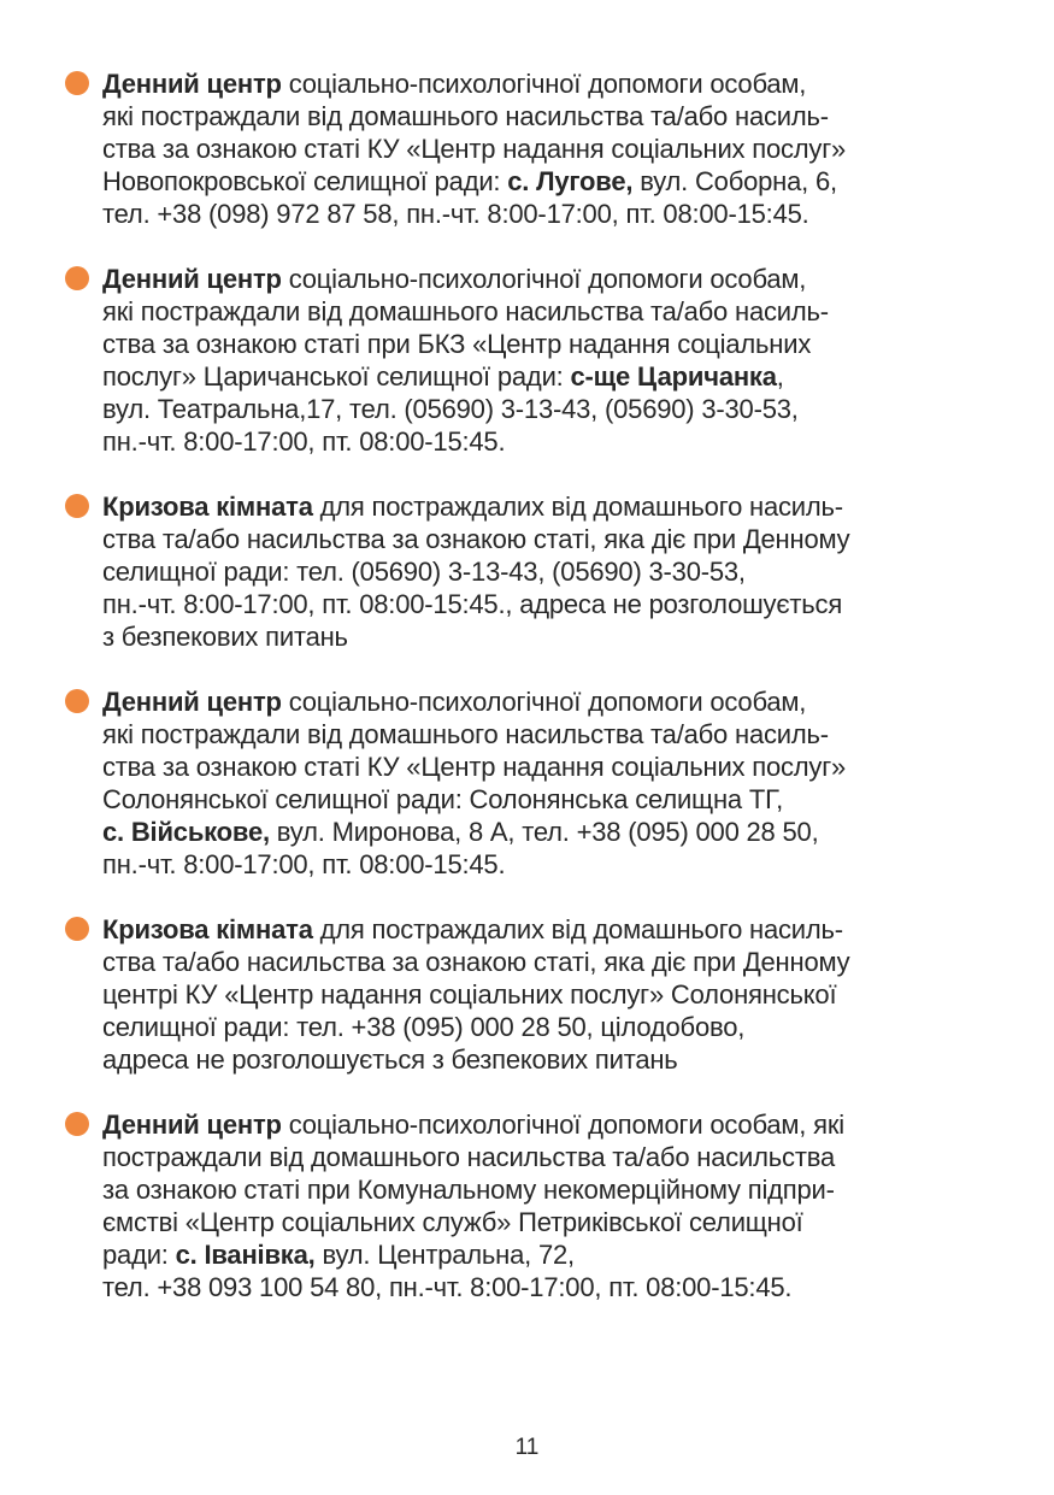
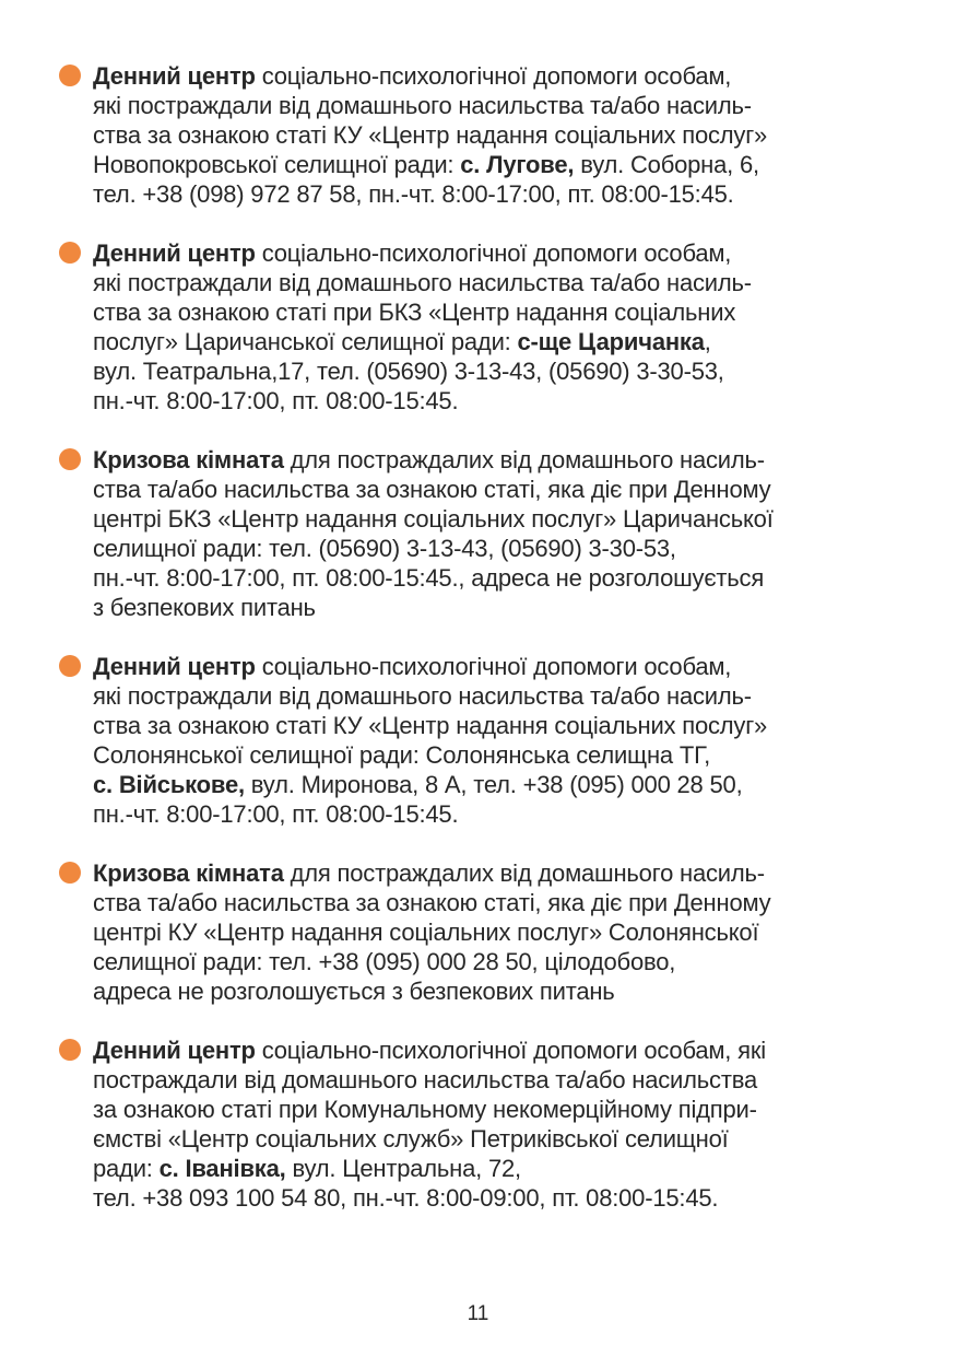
  Денний центр соціально-психологічної допомоги особам,
  які постраждали від домашнього насильства та/або насиль-
  ства за ознакою статі КУ «Центр надання соціальних послуг»
  Новопокровської селищної ради: с. Лугове, вул. Соборна, 6,
  тел. +38 (098) 972 87 58, пн.-чт. 8:00-17:00, пт. 08:00-15:45.
  Денний центр соціально-психологічної допомоги особам,
  які постраждали від домашнього насильства та/або насиль-
  ства за ознакою статі при БКЗ «Центр надання соціальних
  послуг» Царичанської селищної ради: с-ще Царичанка,
  вул. Театральна,17, тел. (05690) 3-13-43, (05690) 3-30-53,
  пн.-чт. 8:00-17:00, пт. 08:00-15:45.
  Кризова кімната для постраждалих від домашнього насиль-
  ства та/або насильства за ознакою статі, яка діє при Денному
+ центрі БКЗ «Центр надання соціальних послуг» Царичанської
  селищної ради: тел. (05690) 3-13-43, (05690) 3-30-53,
  пн.-чт. 8:00-17:00, пт. 08:00-15:45., адреса не розголошується
  з безпекових питань
  Денний центр соціально-психологічної допомоги особам,
  які постраждали від домашнього насильства та/або насиль-
  ства за ознакою статі КУ «Центр надання соціальних послуг»
  Солонянської селищної ради: Солонянська селищна ТГ,
  с. Військове, вул. Миронова, 8 А, тел. +38 (095) 000 28 50,
  пн.-чт. 8:00-17:00, пт. 08:00-15:45.
  Кризова кімната для постраждалих від домашнього насиль-
  ства та/або насильства за ознакою статі, яка діє при Денному
  центрі КУ «Центр надання соціальних послуг» Солонянської
  селищної ради: тел. +38 (095) 000 28 50, цілодобово,
  адреса не розголошується з безпекових питань
  Денний центр соціально-психологічної допомоги особам, які
  постраждали від домашнього насильства та/або насильства
  за ознакою статі при Комунальному некомерційному підпри-
  ємстві «Центр соціальних служб» Петриківської селищної
  ради: с. Іванівка, вул. Центральна, 72,
- тел. +38 093 100 54 80, пн.-чт. 8:00-17:00, пт. 08:00-15:45.
+ тел. +38 093 100 54 80, пн.-чт. 8:00-09:00, пт. 08:00-15:45.
  11
